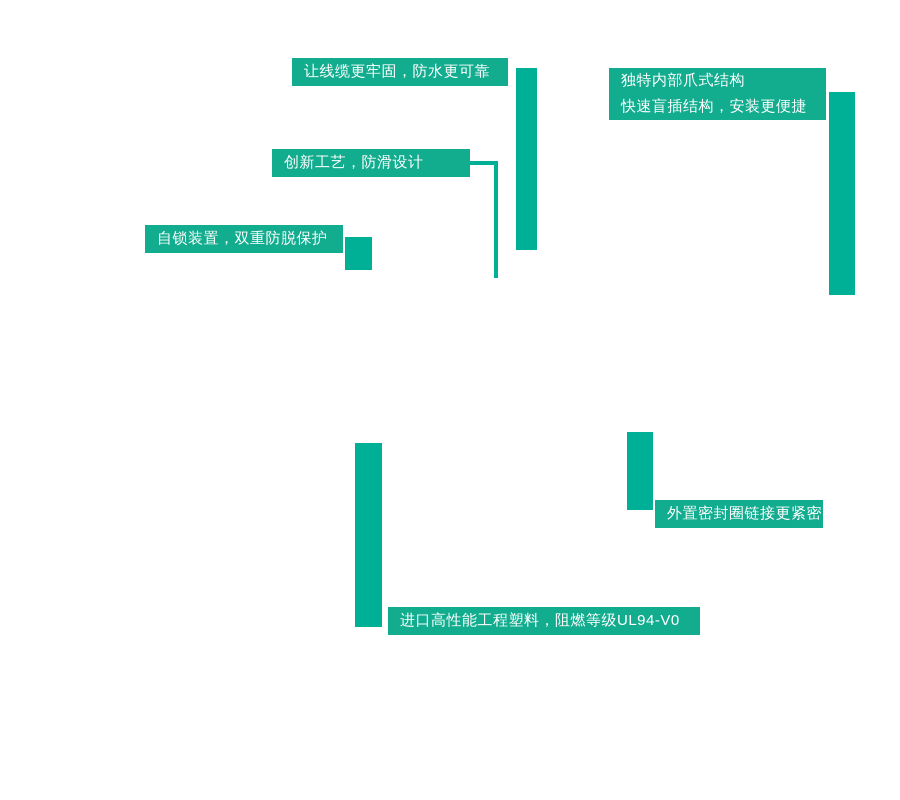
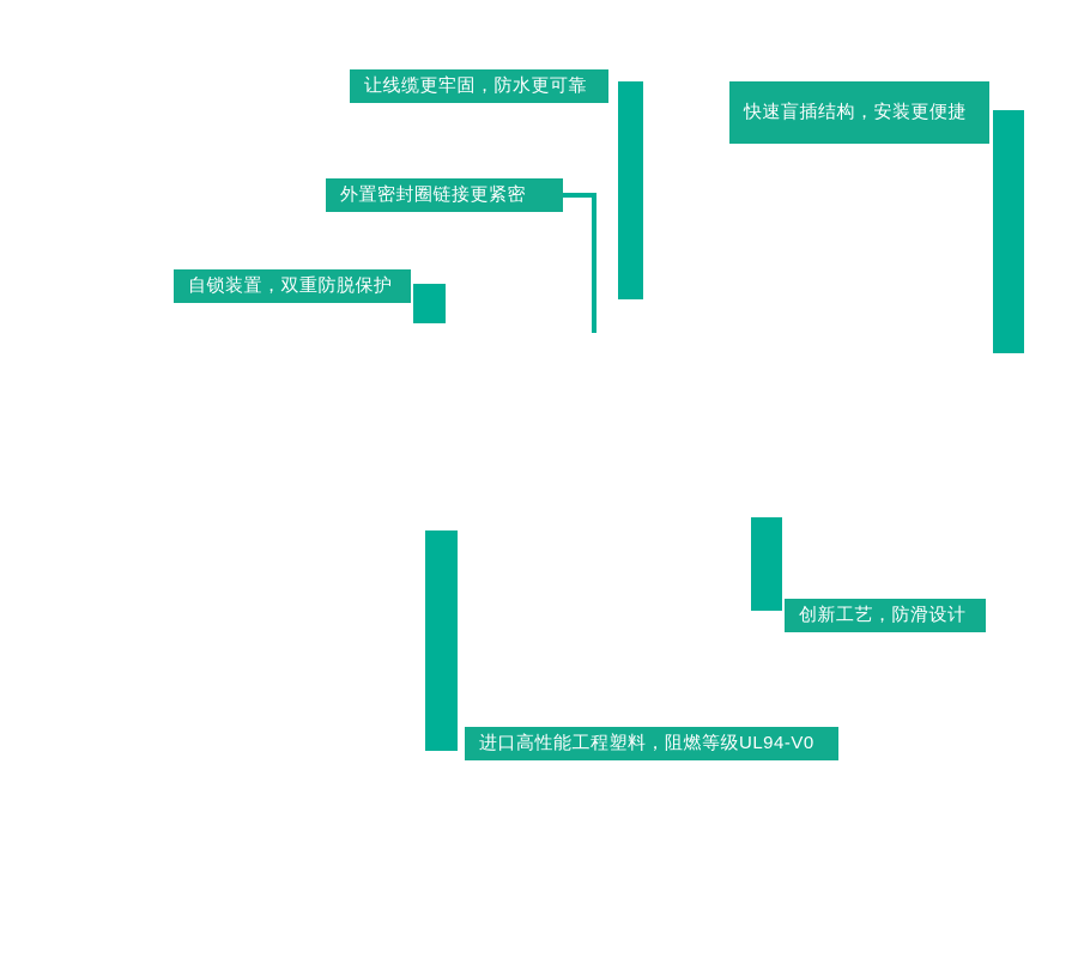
  让线缆更牢固，防水更可靠
- 独特内部爪式结构
  快速盲插结构，安装更便捷
- 创新工艺，防滑设计
+ 外置密封圈链接更紧密
  自锁装置，双重防脱保护
- 外置密封圈链接更紧密
+ 创新工艺，防滑设计
  进口高性能工程塑料，阻燃等级UL94-V0
